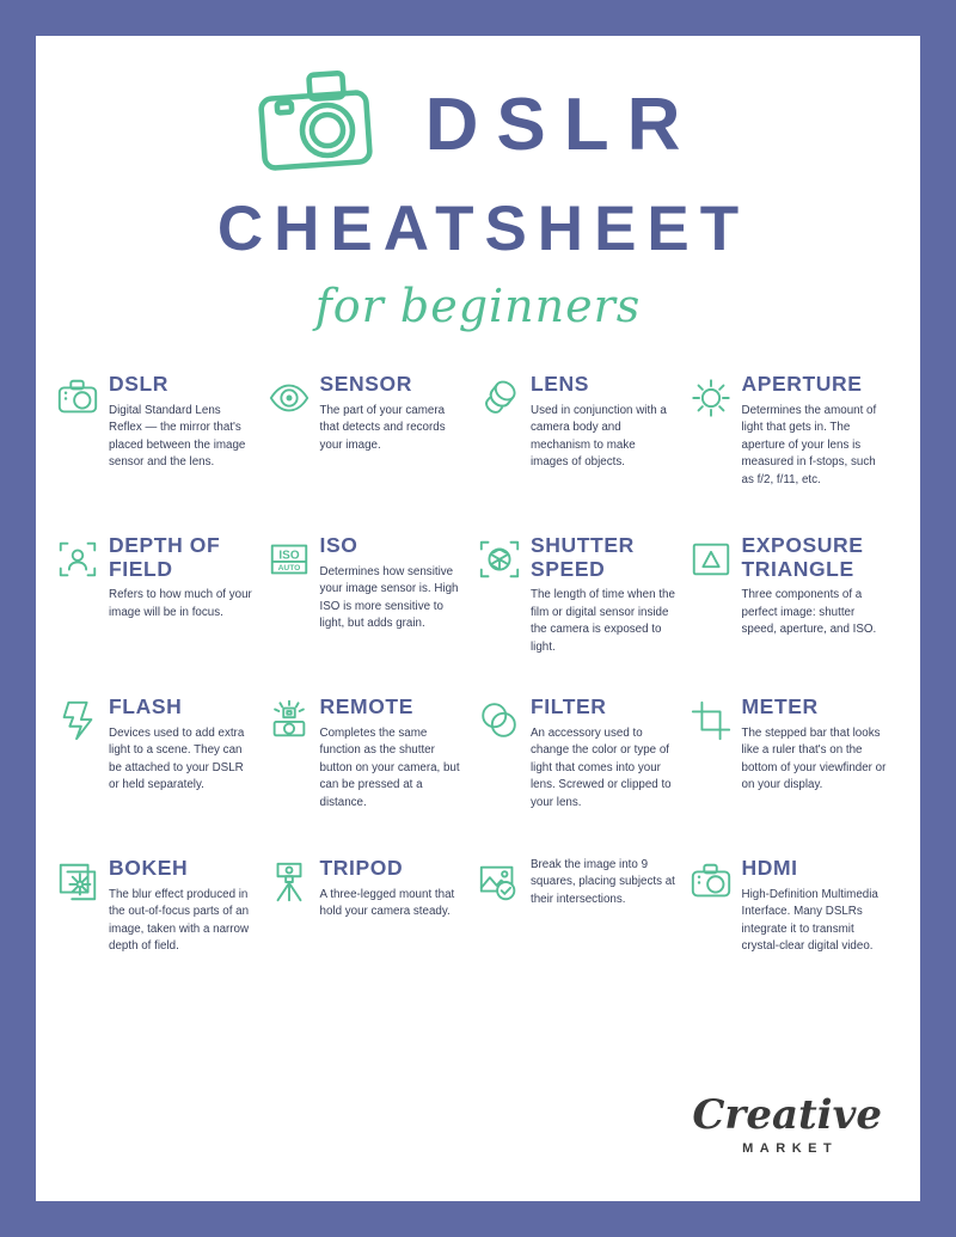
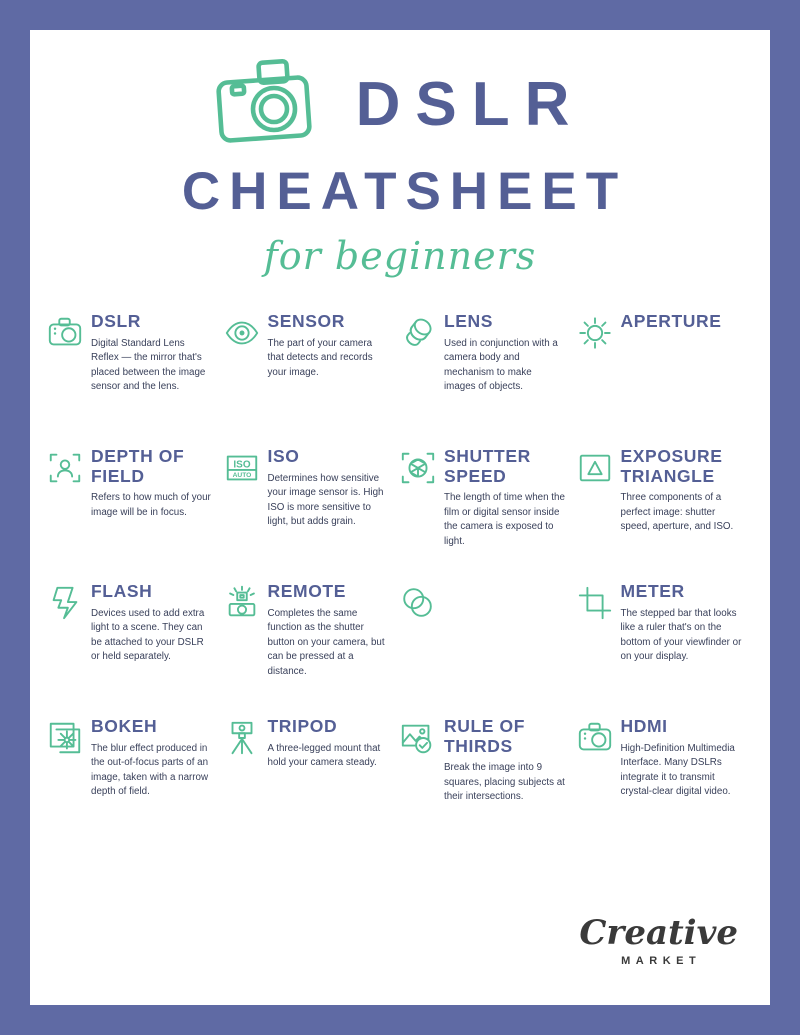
  DSLR
  CHEATSHEET
  for beginners
  DSLR
  Digital Standard Lens Reflex — the mirror that's placed between the image sensor and the lens.
  SENSOR
  The part of your camera that detects and records your image.
  LENS
  Used in conjunction with a camera body and mechanism to make images of objects.
  APERTURE
- Determines the amount of light that gets in. The aperture of your lens is measured in f-stops, such as f/2, f/11, etc.
  DEPTH OF FIELD
  Refers to how much of your image will be in focus.
  ISO
  ISO
  Determines how sensitive your image sensor is. High ISO is more sensitive to light, but adds grain.
  SHUTTER SPEED
  The length of time when the film or digital sensor inside the camera is exposed to light.
  EXPOSURE TRIANGLE
  Three components of a perfect image: shutter speed, aperture, and ISO.
  FLASH
  Devices used to add extra light to a scene. They can be attached to your DSLR or held separately.
  REMOTE
  Completes the same function as the shutter button on your camera, but can be pressed at a distance.
- FILTER
- An accessory used to change the color or type of light that comes into your lens. Screwed or clipped to your lens.
  METER
  The stepped bar that looks like a ruler that's on the bottom of your viewfinder or on your display.
  BOKEH
  The blur effect produced in the out-of-focus parts of an image, taken with a narrow depth of field.
  TRIPOD
  A three-legged mount that hold your camera steady.
+ RULE OF THIRDS
  Break the image into 9 squares, placing subjects at their intersections.
  HDMI
  High-Definition Multimedia Interface. Many DSLRs integrate it to transmit crystal-clear digital video.
  Creative
  MARKET
